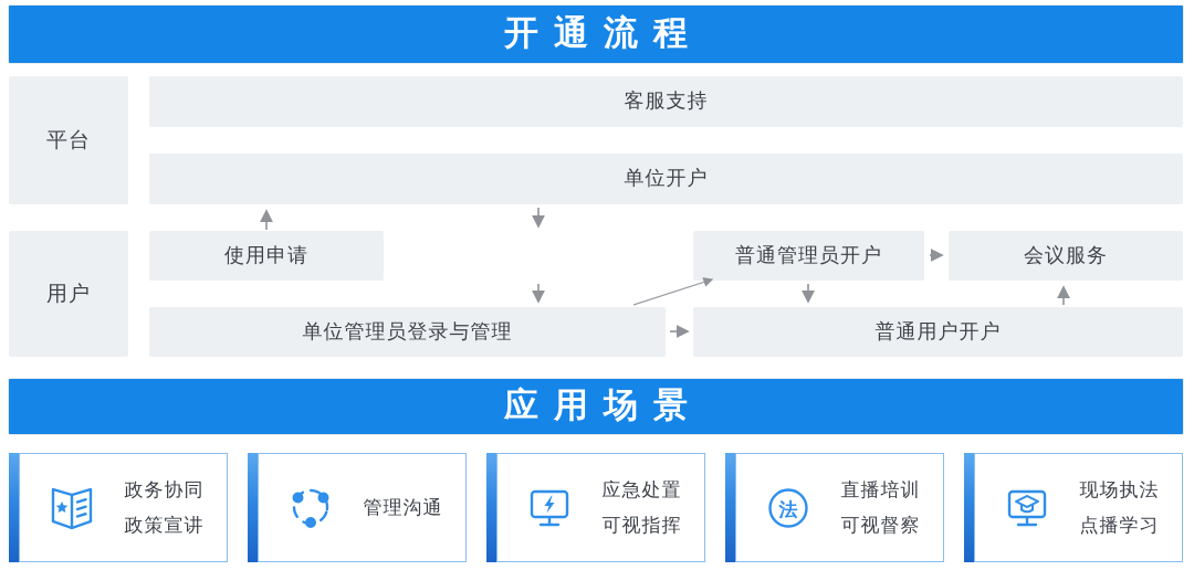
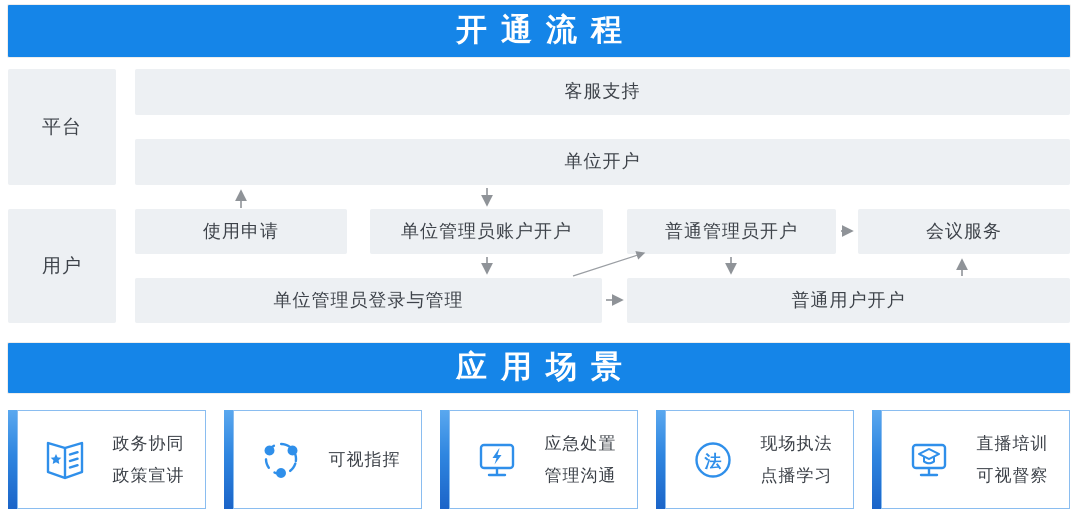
  开通流程
  平台
  用户
  客服支持
  单位开户
  使用申请
+ 单位管理员账户开户
  普通管理员开户
  会议服务
  单位管理员登录与管理
  普通用户开户
  应用场景
  政务协同
  政策宣讲
- 管理沟通
+ 可视指挥
  应急处置
- 可视指挥
+ 管理沟通
  法
- 直播培训
+ 现场执法
- 可视督察
+ 点播学习
- 现场执法
+ 直播培训
- 点播学习
+ 可视督察
